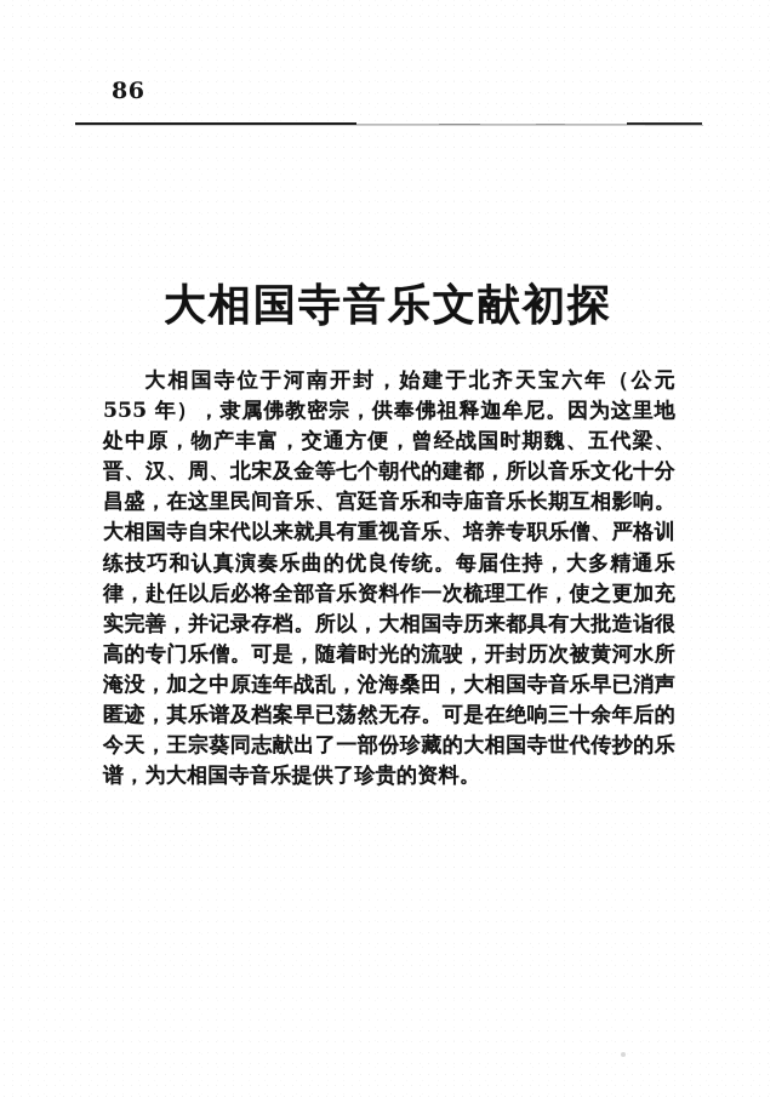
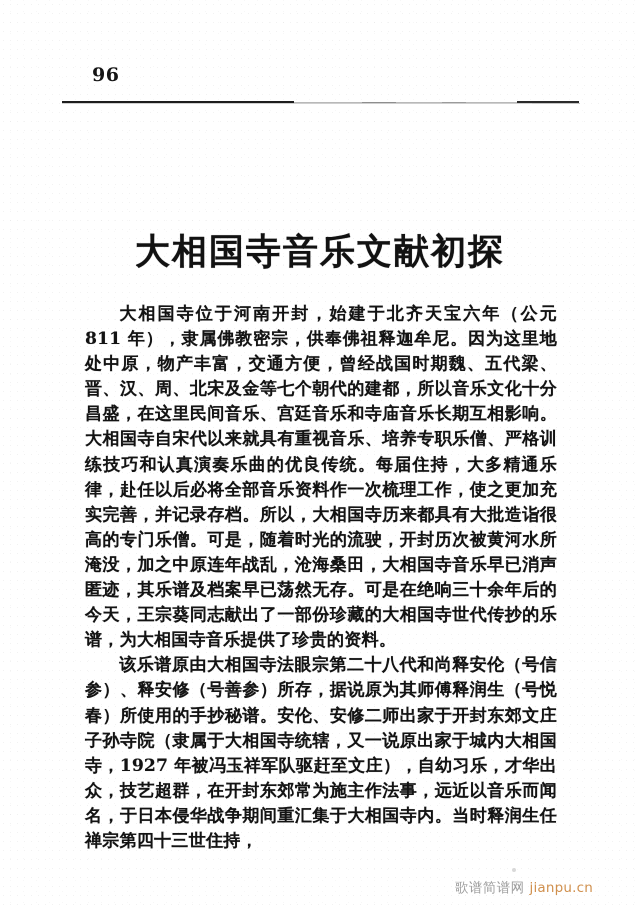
- 86
+ 96
  大相国寺音乐文献初探
- 大相国寺位于河南开封，始建于北齐天宝六年（公元 555 年），隶属佛教密宗，供奉佛祖释迦牟尼。因为这里地处中原，物产丰富，交通方便，曾经战国时期魏、五代梁、晋、汉、周、北宋及金等七个朝代的建都，所以音乐文化十分昌盛，在这里民间音乐、宫廷音乐和寺庙音乐长期互相影响。大相国寺自宋代以来就具有重视音乐、培养专职乐僧、严格训练技巧和认真演奏乐曲的优良传统。每届住持，大多精通乐律，赴任以后必将全部音乐资料作一次梳理工作，使之更加充实完善，并记录存档。所以，大相国寺历来都具有大批造诣很高的专门乐僧。可是，随着时光的流驶，开封历次被黄河水所淹没，加之中原连年战乱，沧海桑田，大相国寺音乐早已消声匿迹，其乐谱及档案早已荡然无存。可是在绝响三十余年后的今天，王宗葵同志献出了一部份珍藏的大相国寺世代传抄的乐谱，为大相国寺音乐提供了珍贵的资料。
+ 大相国寺位于河南开封，始建于北齐天宝六年（公元 811 年），隶属佛教密宗，供奉佛祖释迦牟尼。因为这里地处中原，物产丰富，交通方便，曾经战国时期魏、五代梁、晋、汉、周、北宋及金等七个朝代的建都，所以音乐文化十分昌盛，在这里民间音乐、宫廷音乐和寺庙音乐长期互相影响。大相国寺自宋代以来就具有重视音乐、培养专职乐僧、严格训练技巧和认真演奏乐曲的优良传统。每届住持，大多精通乐律，赴任以后必将全部音乐资料作一次梳理工作，使之更加充实完善，并记录存档。所以，大相国寺历来都具有大批造诣很高的专门乐僧。可是，随着时光的流驶，开封历次被黄河水所淹没，加之中原连年战乱，沧海桑田，大相国寺音乐早已消声匿迹，其乐谱及档案早已荡然无存。可是在绝响三十余年后的今天，王宗葵同志献出了一部份珍藏的大相国寺世代传抄的乐谱，为大相国寺音乐提供了珍贵的资料。
+ 该乐谱原由大相国寺法眼宗第二十八代和尚释安伦（号信参）、释安修（号善参）所存，据说原为其师傅释润生（号悦春）所使用的手抄秘谱。安伦、安修二师出家于开封东郊文庄子孙寺院（隶属于大相国寺统辖，又一说原出家于城内大相国寺，1927 年被冯玉祥军队驱赶至文庄），自幼习乐，才华出众，技艺超群，在开封东郊常为施主作法事，远近以音乐而闻名，于日本侵华战争期间重汇集于大相国寺内。当时释润生任禅宗第四十三世住持，
+ 歌谱简谱网
+ jianpu.cn
